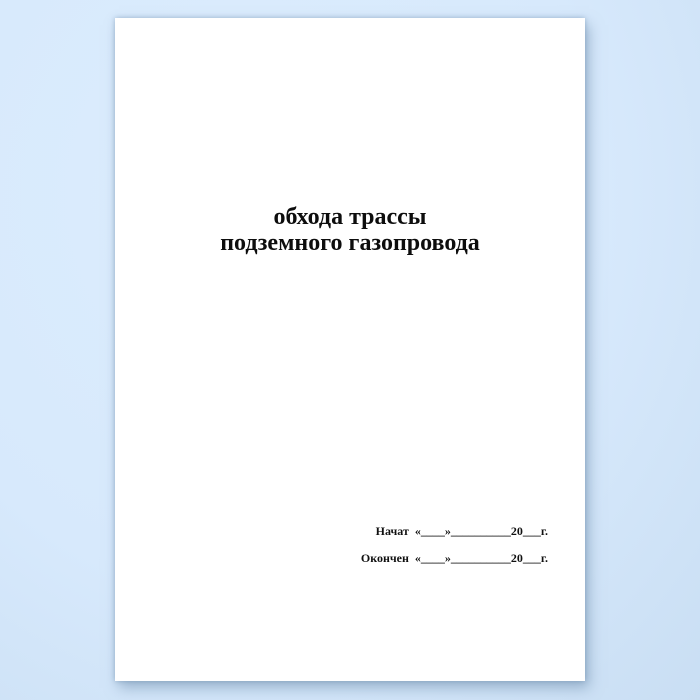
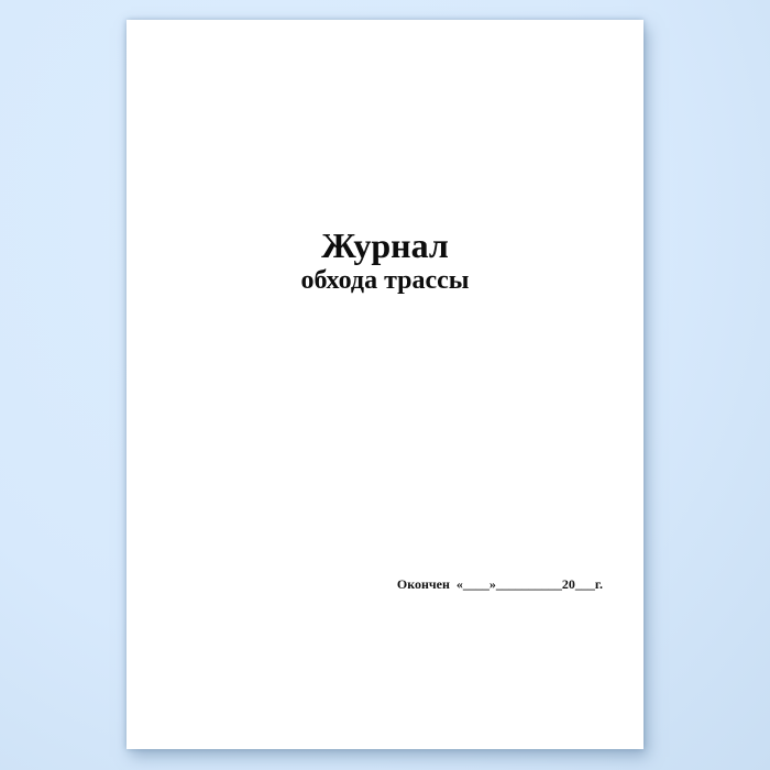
+ Журнал
  обхода трассы
- подземного газопровода
- Начат «____»__________20___г.
  Окончен «____»__________20___г.
